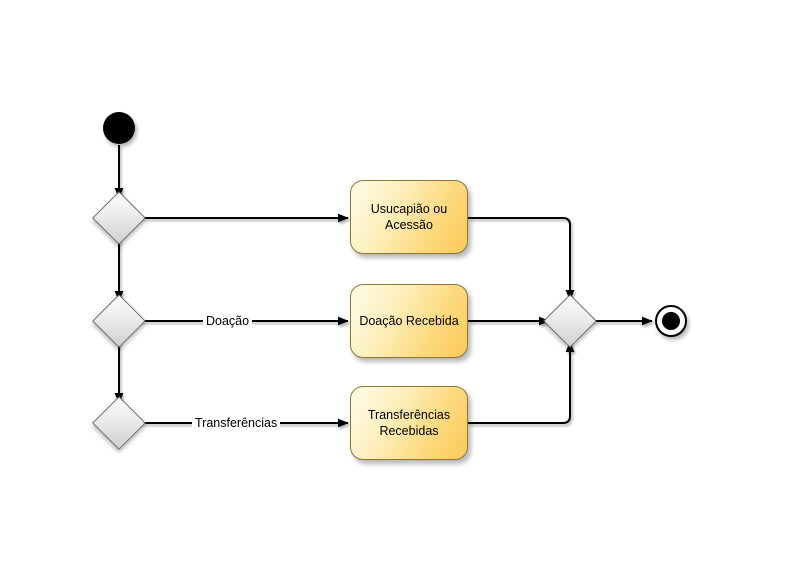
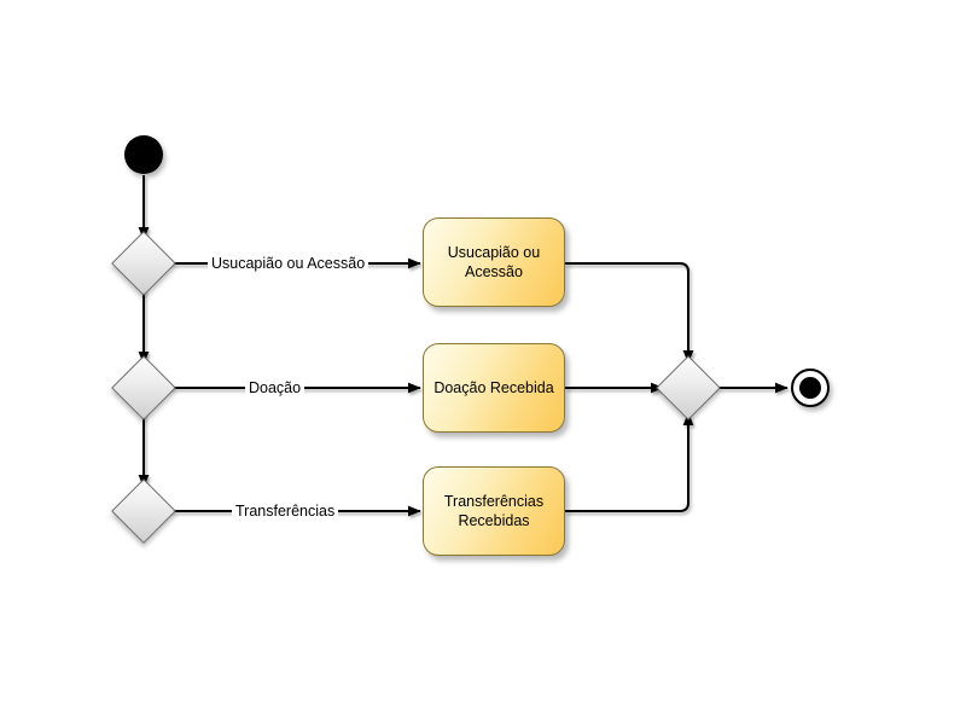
  Usucapião ou
  Acessão
  Doação Recebida
  Transferências
  Recebidas
+ Usucapião ou Acessão
  Doação
  Transferências
